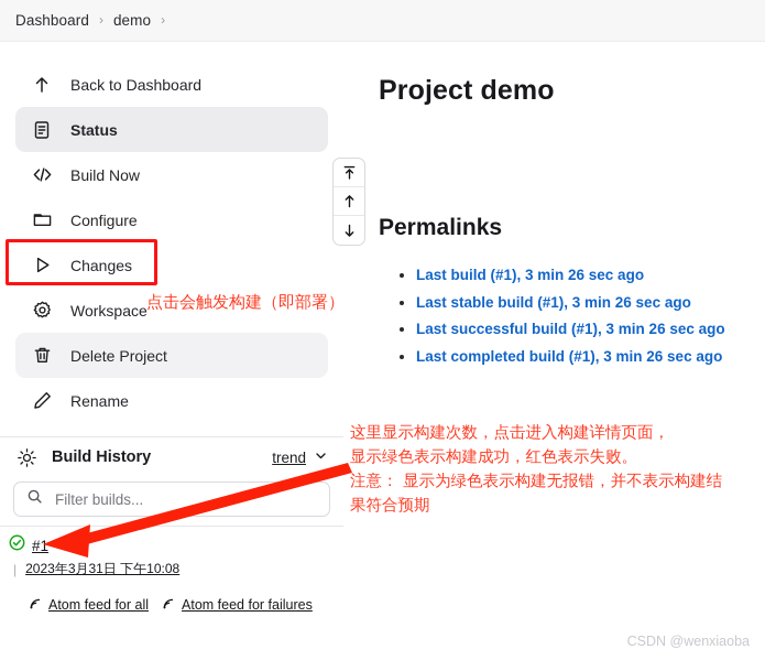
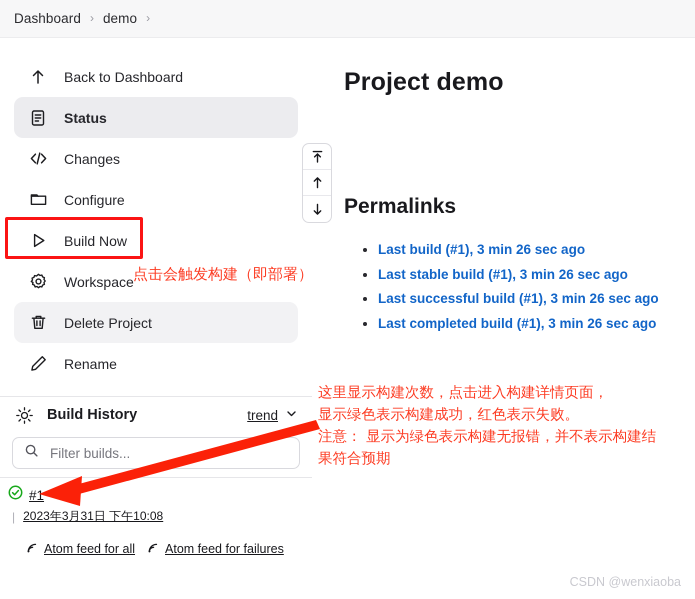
  Dashboard
  ›
  demo
  ›
  Back to Dashboard
  Status
- Build Now
+ Changes
  Configure
- Changes
+ Build Now
  Workspace
  Delete Project
  Rename
  点击会触发构建（即部署）
  Build History
  trend
  Filter builds...
  #1
  |
  2023年3月31日 下午10:08
  Atom feed for all
  Atom feed for failures
  Project demo
  Permalinks
  Last build (#1), 3 min 26 sec ago
  Last stable build (#1), 3 min 26 sec ago
  Last successful build (#1), 3 min 26 sec ago
  Last completed build (#1), 3 min 26 sec ago
  这里显示构建次数，点击进入构建详情页面，
  显示绿色表示构建成功，红色表示失败。
  注意： 显示为绿色表示构建无报错，并不表示构建结
  果符合预期
  CSDN @wenxiaoba
